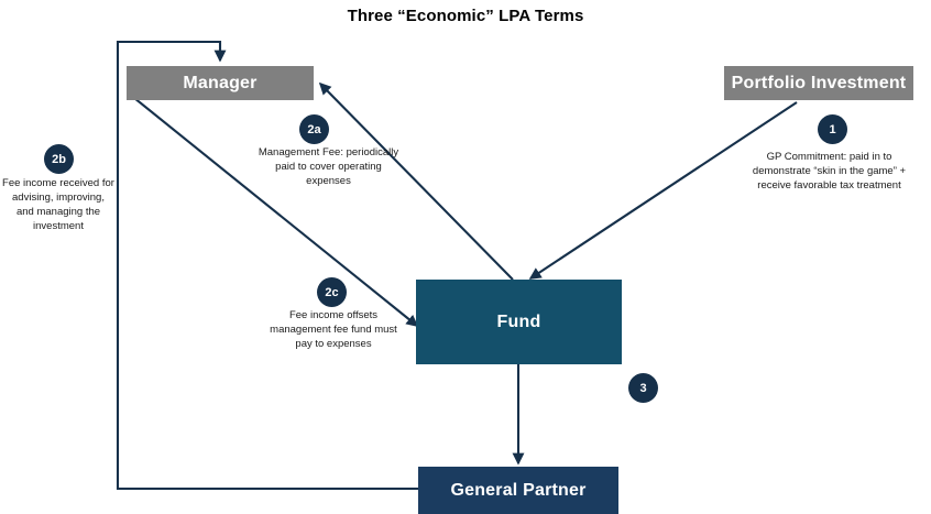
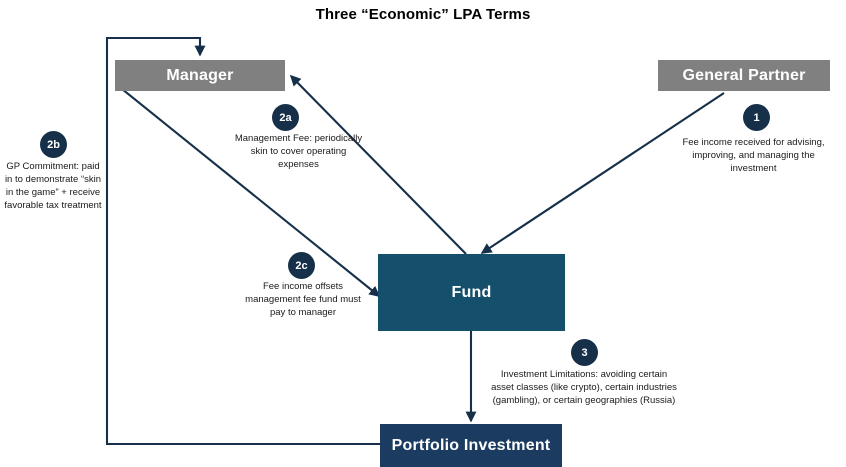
  Three “Economic” LPA Terms
  Manager
- Portfolio Investment
+ General Partner
  Fund
- General Partner
+ Portfolio Investment
  1
- GP Commitment: paid in to demonstrate “skin in the game” + receive favorable tax treatment
+ Fee income received for advising, improving, and managing the investment
  2a
- Management Fee: periodically paid to cover operating expenses
+ Management Fee: periodically skin to cover operating expenses
  2b
- Fee income received for advising, improving, and managing the investment
+ GP Commitment: paid in to demonstrate “skin in the game” + receive favorable tax treatment
  2c
- Fee income offsets management fee fund must pay to expenses
+ Fee income offsets management fee fund must pay to manager
  3
+ Investment Limitations: avoiding certain asset classes (like crypto), certain industries (gambling), or certain geographies (Russia)
